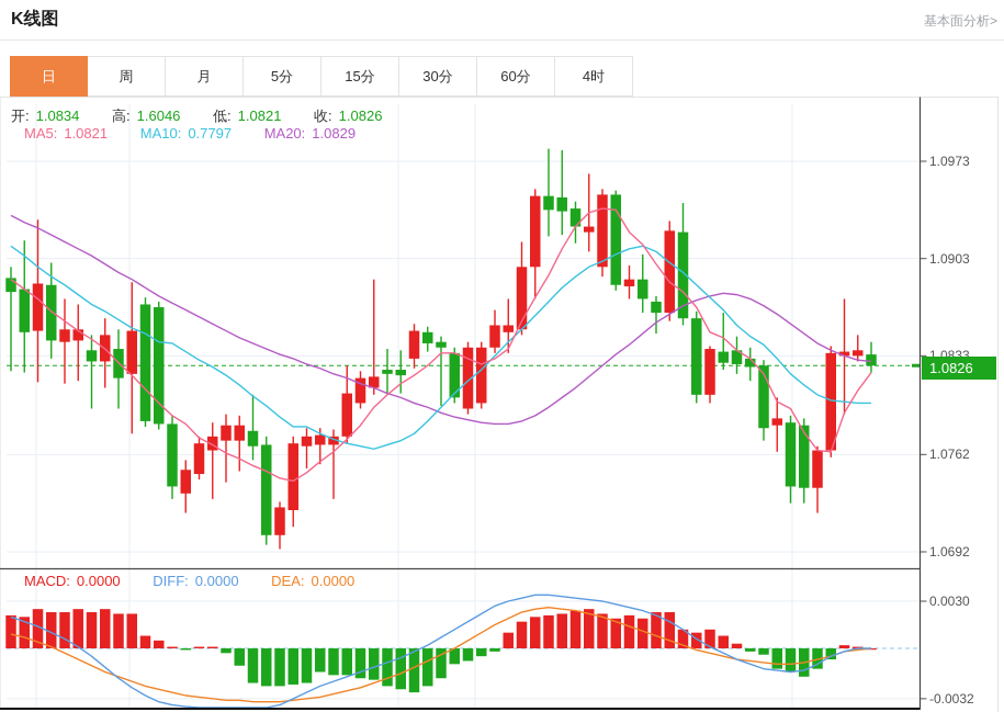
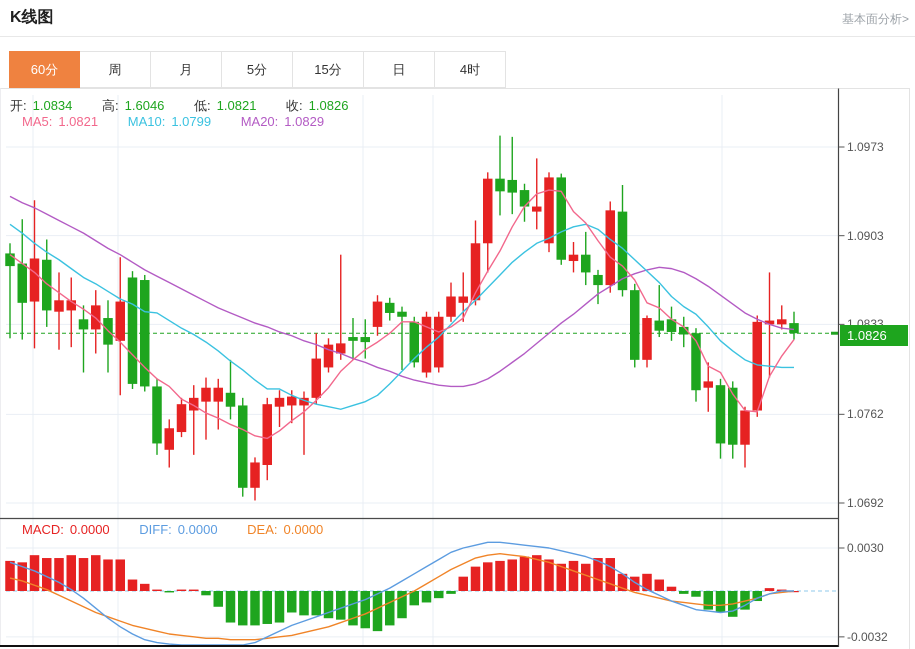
  K线图
  基本面分析>
- 日
+ 60分
  周
  月
  5分
  15分
- 30分
- 60分
+ 日
  4时
  开: 1.0834 高: 1.6046 低: 1.0821 收: 1.0826
- MA5: 1.0821 MA10: 0.7797 MA20: 1.0829
+ MA5: 1.0821 MA10: 1.0799 MA20: 1.0829
  MACD: 0.0000 DIFF: 0.0000 DEA: 0.0000
  1.0973
  1.0903
  1.0762
  1.0692
  0.0030
  -0.0032
  1.0826
